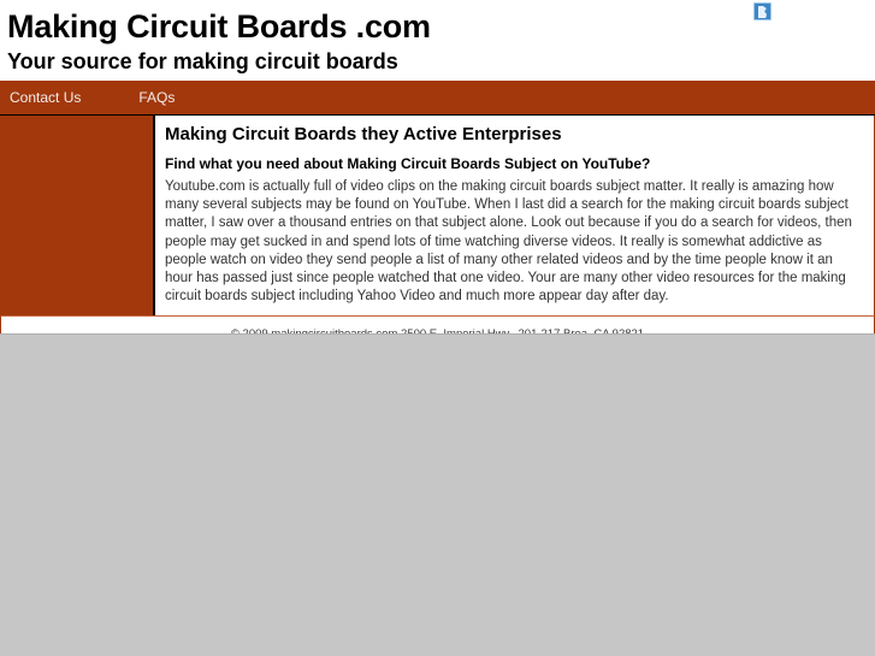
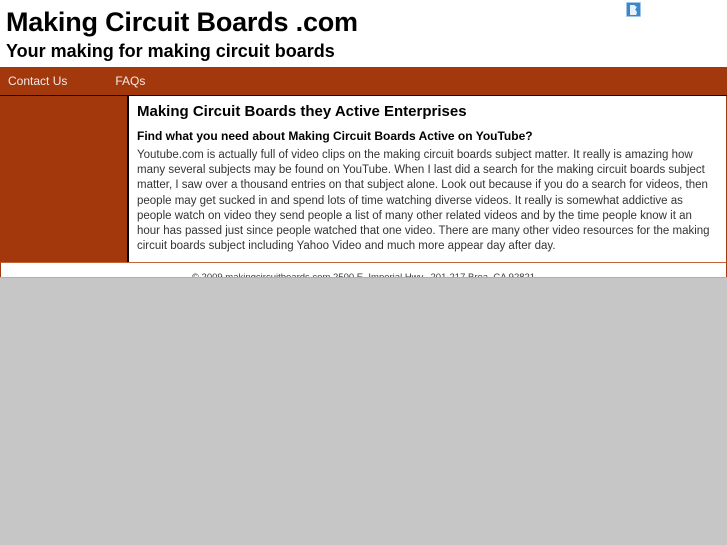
  Making Circuit Boards .com
- Your source for making circuit boards
+ Your making for making circuit boards
  Contact Us
  FAQs
  Making Circuit Boards they Active Enterprises
- Find what you need about Making Circuit Boards Subject on YouTube?
+ Find what you need about Making Circuit Boards Active on YouTube?
- Youtube.com is actually full of video clips on the making circuit boards subject matter. It really is amazing how many several subjects may be found on YouTube. When I last did a search for the making circuit boards subject matter, I saw over a thousand entries on that subject alone. Look out because if you do a search for videos, then people may get sucked in and spend lots of time watching diverse videos. It really is somewhat addictive as people watch on video they send people a list of many other related videos and by the time people know it an hour has passed just since people watched that one video. Your are many other video resources for the making circuit boards subject including Yahoo Video and much more appear day after day.
+ Youtube.com is actually full of video clips on the making circuit boards subject matter. It really is amazing how many several subjects may be found on YouTube. When I last did a search for the making circuit boards subject matter, I saw over a thousand entries on that subject alone. Look out because if you do a search for videos, then people may get sucked in and spend lots of time watching diverse videos. It really is somewhat addictive as people watch on video they send people a list of many other related videos and by the time people know it an hour has passed just since people watched that one video. There are many other video resources for the making circuit boards subject including Yahoo Video and much more appear day after day.
